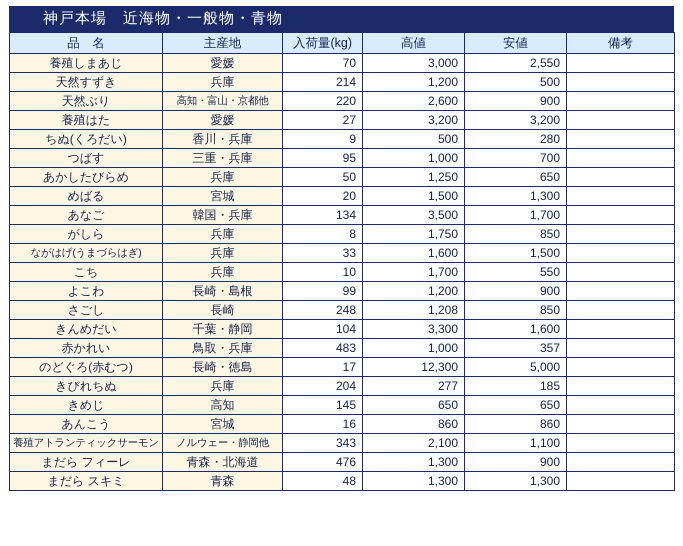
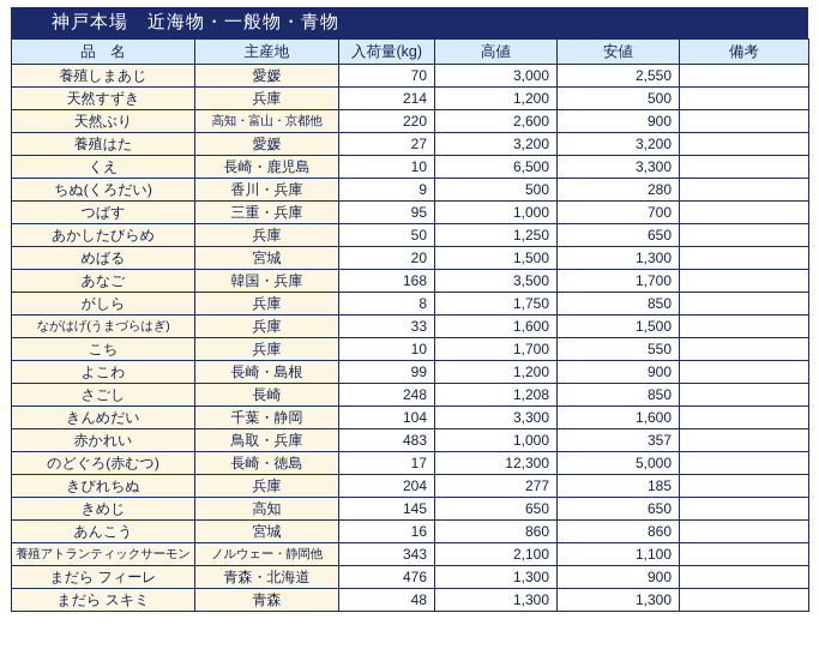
  神戸本場 近海物・一般物・青物
  品 名	主産地	入荷量(kg)	高値	安値	備考
  養殖しまあじ	愛媛	70	3,000	2,550
  天然すずき	兵庫	214	1,200	500
  天然ぶり	高知・富山・京都他	220	2,600	900
  養殖はた	愛媛	27	3,200	3,200
+ くえ	長崎・鹿児島	10	6,500	3,300
  ちぬ(くろだい)	香川・兵庫	9	500	280
  つばす	三重・兵庫	95	1,000	700
  あかしたびらめ	兵庫	50	1,250	650
  めばる	宮城	20	1,500	1,300
- あなご	韓国・兵庫	134	3,500	1,700
+ あなご	韓国・兵庫	168	3,500	1,700
  がしら	兵庫	8	1,750	850
  ながはげ(うまづらはぎ)	兵庫	33	1,600	1,500
  こち	兵庫	10	1,700	550
  よこわ	長崎・島根	99	1,200	900
  さごし	長崎	248	1,208	850
  きんめだい	千葉・静岡	104	3,300	1,600
  赤かれい	鳥取・兵庫	483	1,000	357
  のどぐろ(赤むつ)	長崎・徳島	17	12,300	5,000
  きびれちぬ	兵庫	204	277	185
  きめじ	高知	145	650	650
  あんこう	宮城	16	860	860
  養殖アトランティックサーモン	ノルウェー・静岡他	343	2,100	1,100
  まだら フィーレ	青森・北海道	476	1,300	900
  まだら スキミ	青森	48	1,300	1,300
